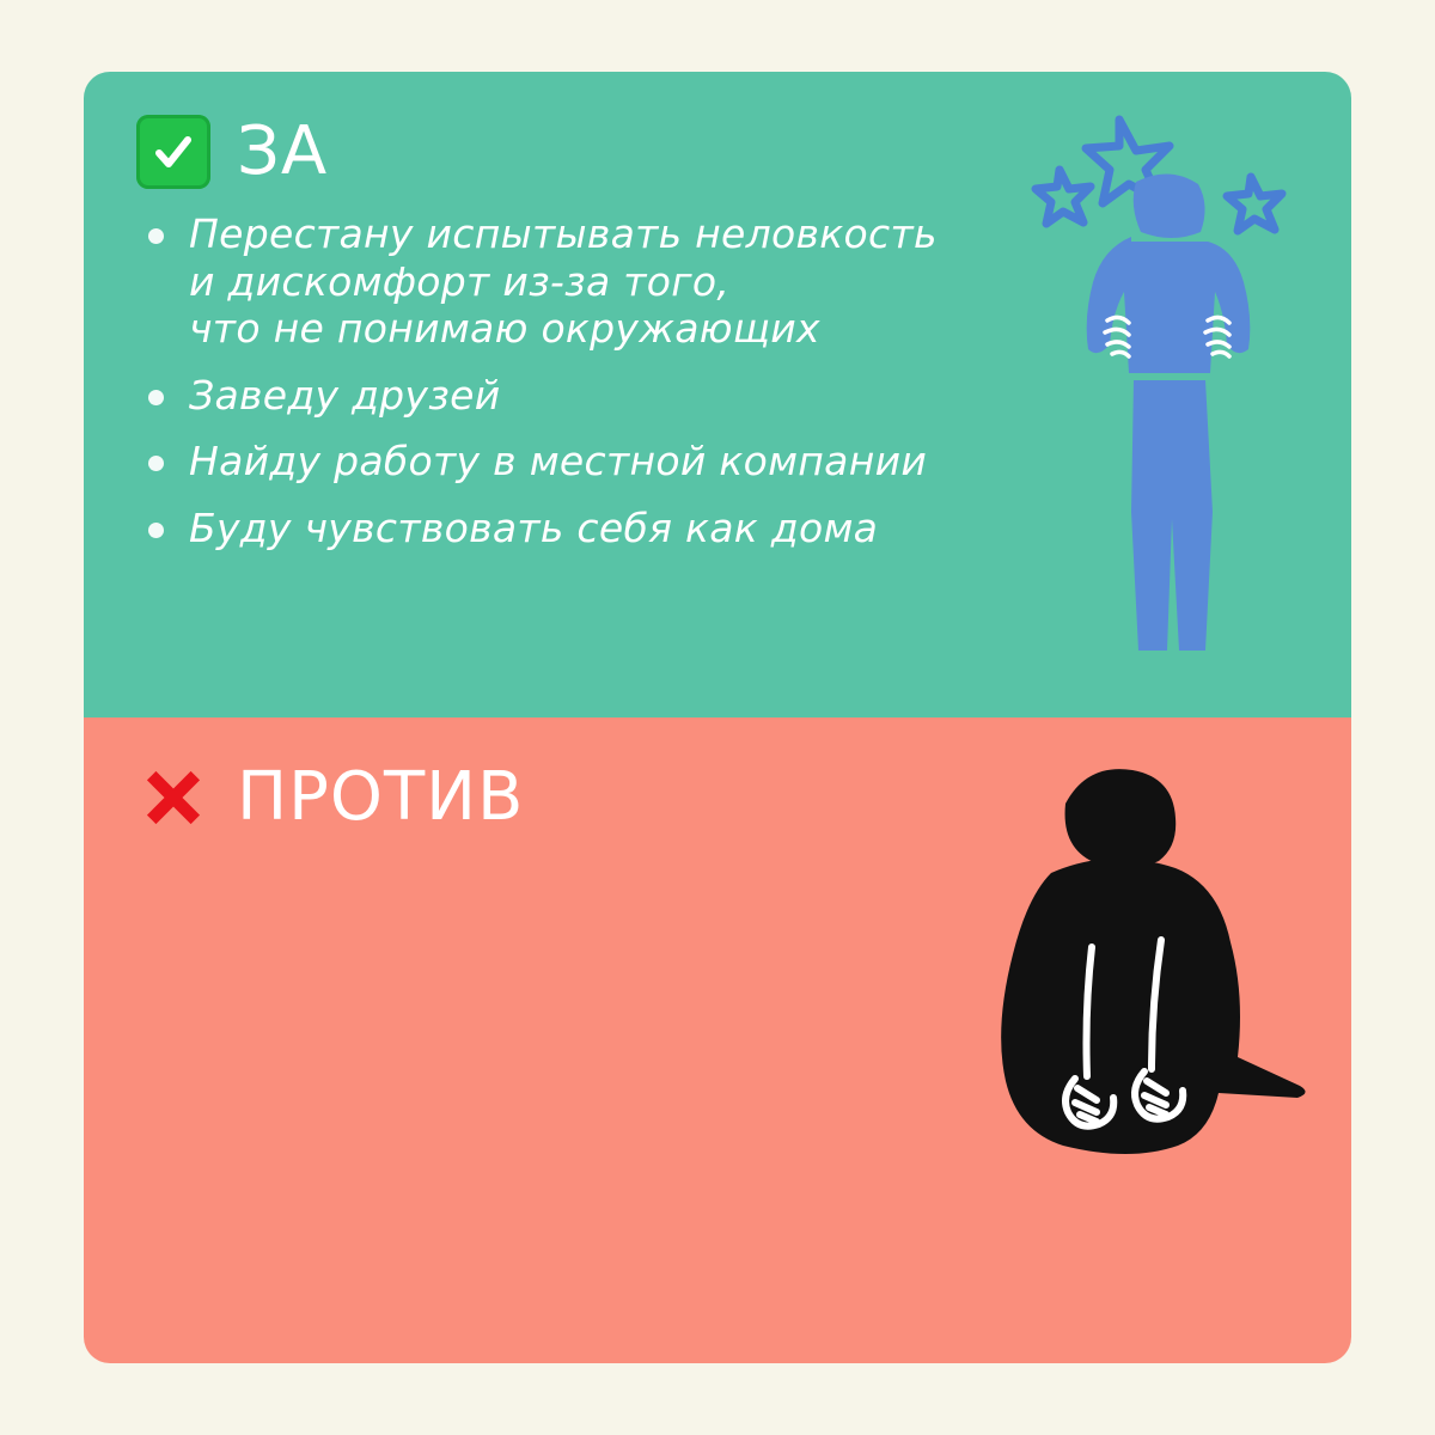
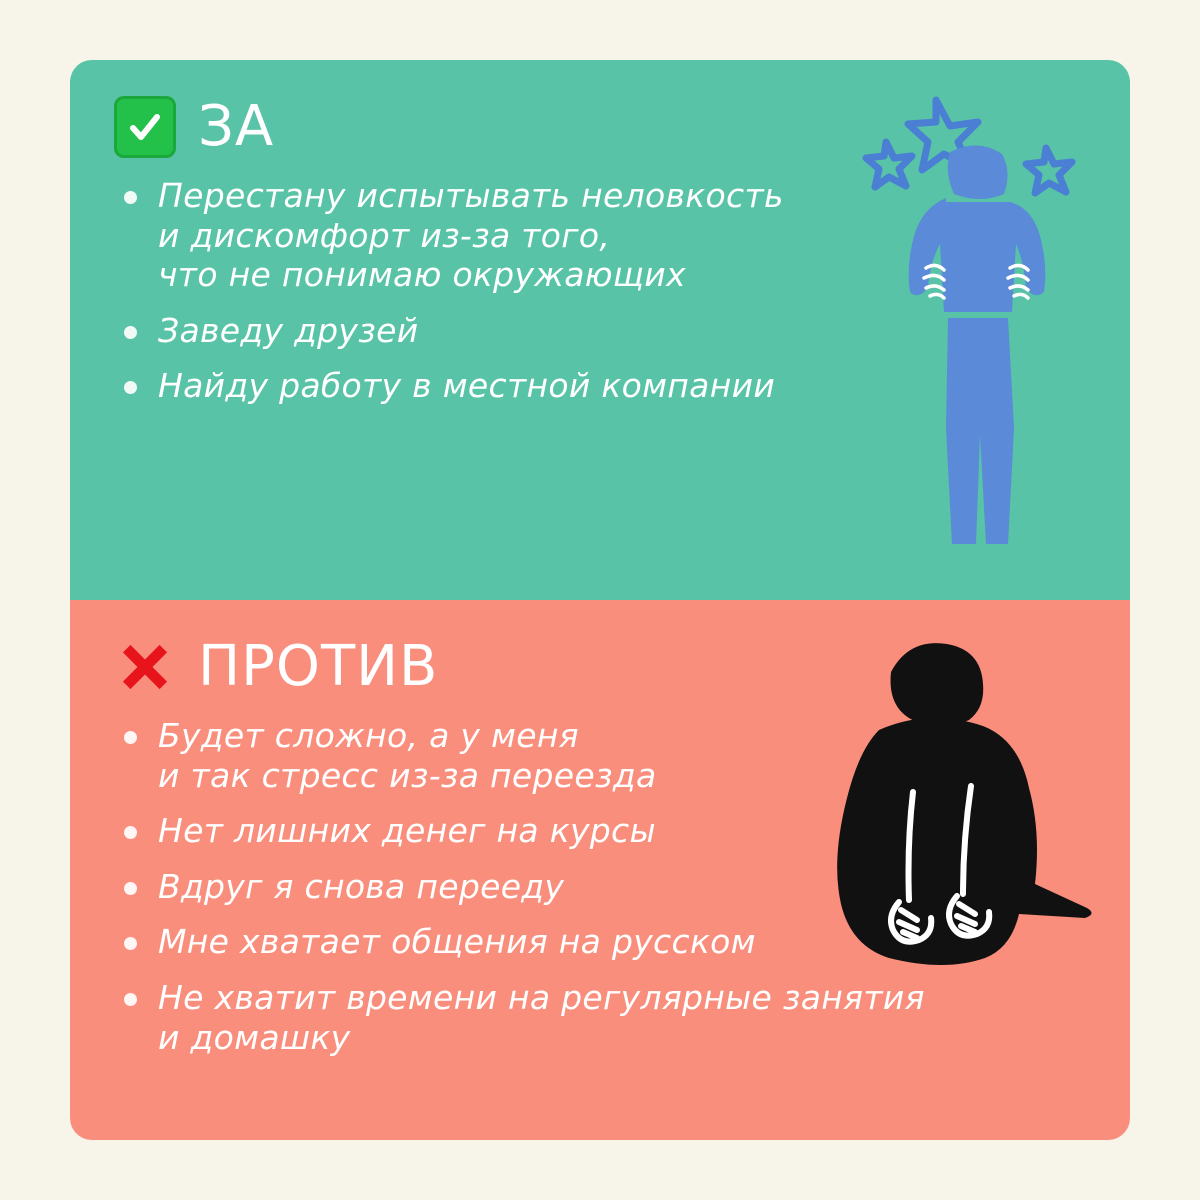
  ЗА
  Перестану испытывать неловкость
  и дискомфорт из-за того,
  что не понимаю окружающих
  Заведу друзей
  Найду работу в местной компании
- Буду чувствовать себя как дома
  ПРОТИВ
+ Будет сложно, а у меня
+ и так стресс из-за переезда
+ Нет лишних денег на курсы
+ Вдруг я снова перееду
+ Мне хватает общения на русском
+ Не хватит времени на регулярные занятия
+ и домашку
